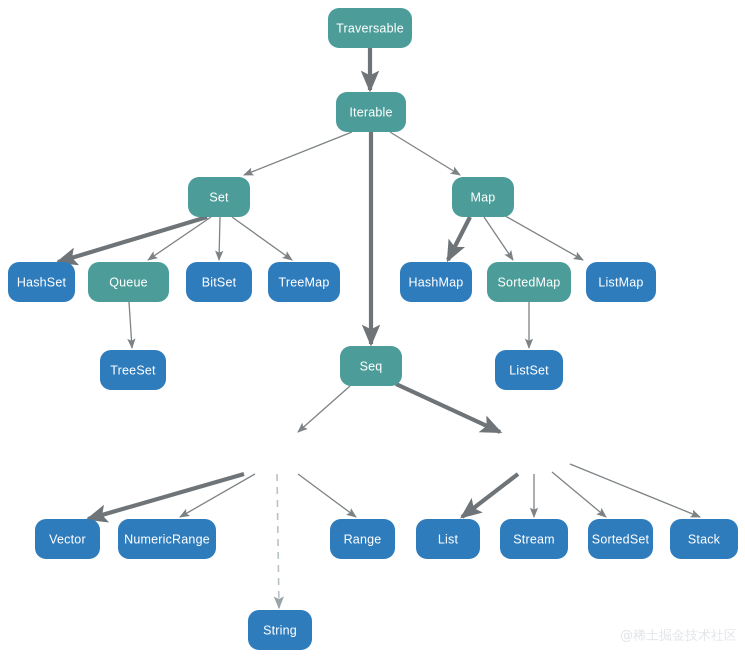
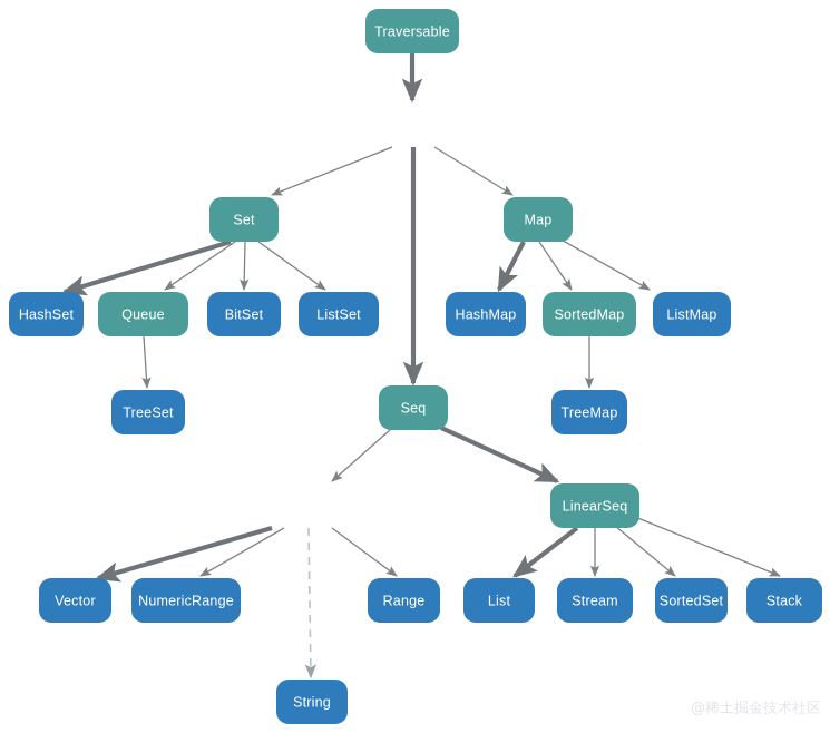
  Traversable
- Iterable
  Set
  Map
  HashSet
  Queue
  BitSet
- TreeMap
+ ListSet
  HashMap
  SortedMap
  ListMap
  TreeSet
- ListSet
+ TreeMap
  Seq
+ LinearSeq
  Vector
  NumericRange
  Range
  List
  Stream
  SortedSet
  Stack
  String
  @稀土掘金技术社区
